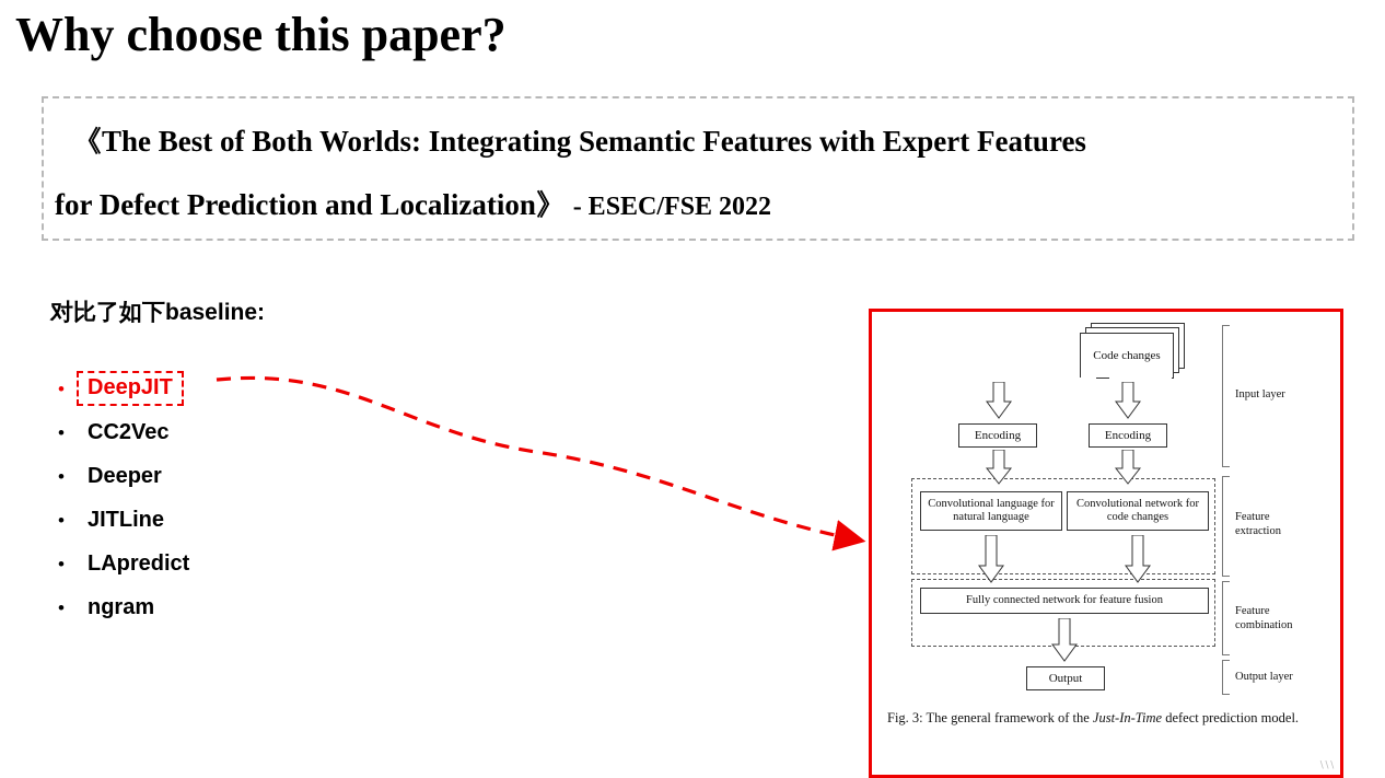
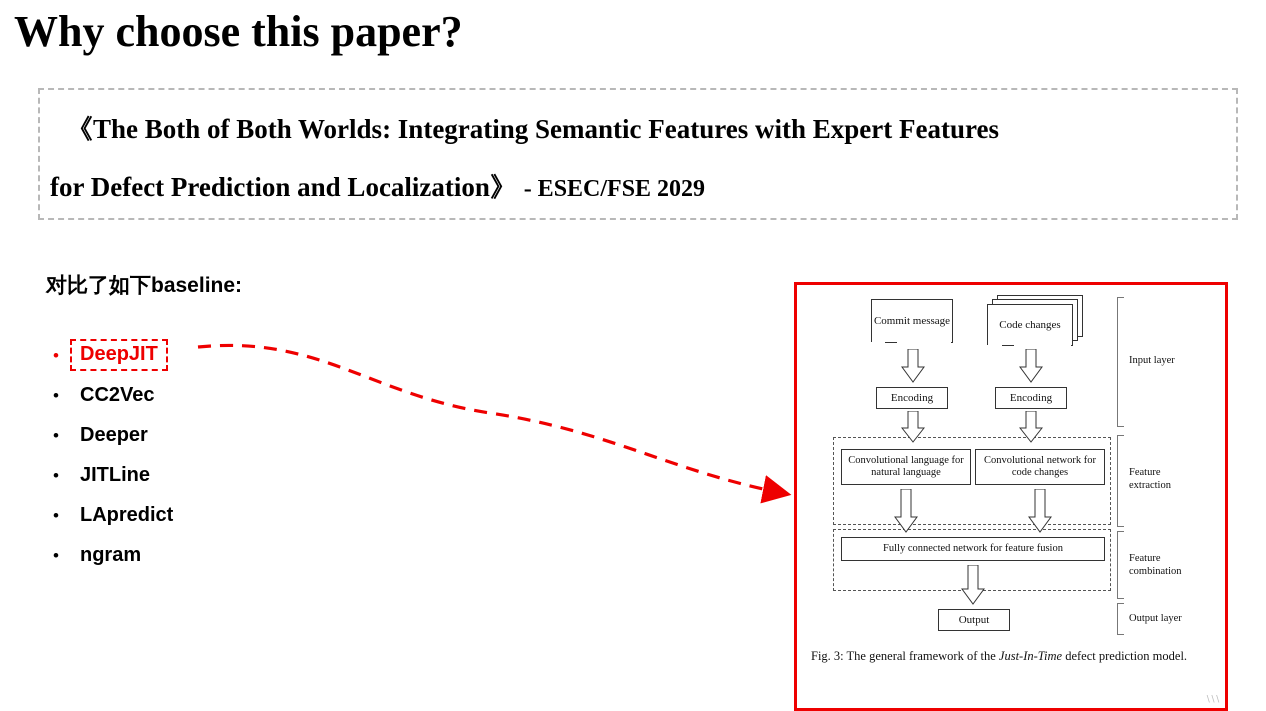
  Why choose this paper?
- 《The Best of Both Worlds: Integrating Semantic Features with Expert Features
+ 《The Both of Both Worlds: Integrating Semantic Features with Expert Features
- for Defect Prediction and Localization》 - ESEC/FSE 2022
+ for Defect Prediction and Localization》 - ESEC/FSE 2029
  对比了如下baseline:
  •
  DeepJIT
  •
  CC2Vec
  •
  Deeper
  •
  JITLine
  •
  LApredict
  •
  ngram
+ Commit message
  Code changes
  Encoding
  Encoding
  Convolutional language for natural language
  Convolutional network for code changes
  Fully connected network for feature fusion
  Output
  Input layer
  Feature extraction
  Feature combination
  Output layer
  Fig. 3: The general framework of the Just-In-Time defect prediction model.
  ∖∖∖
